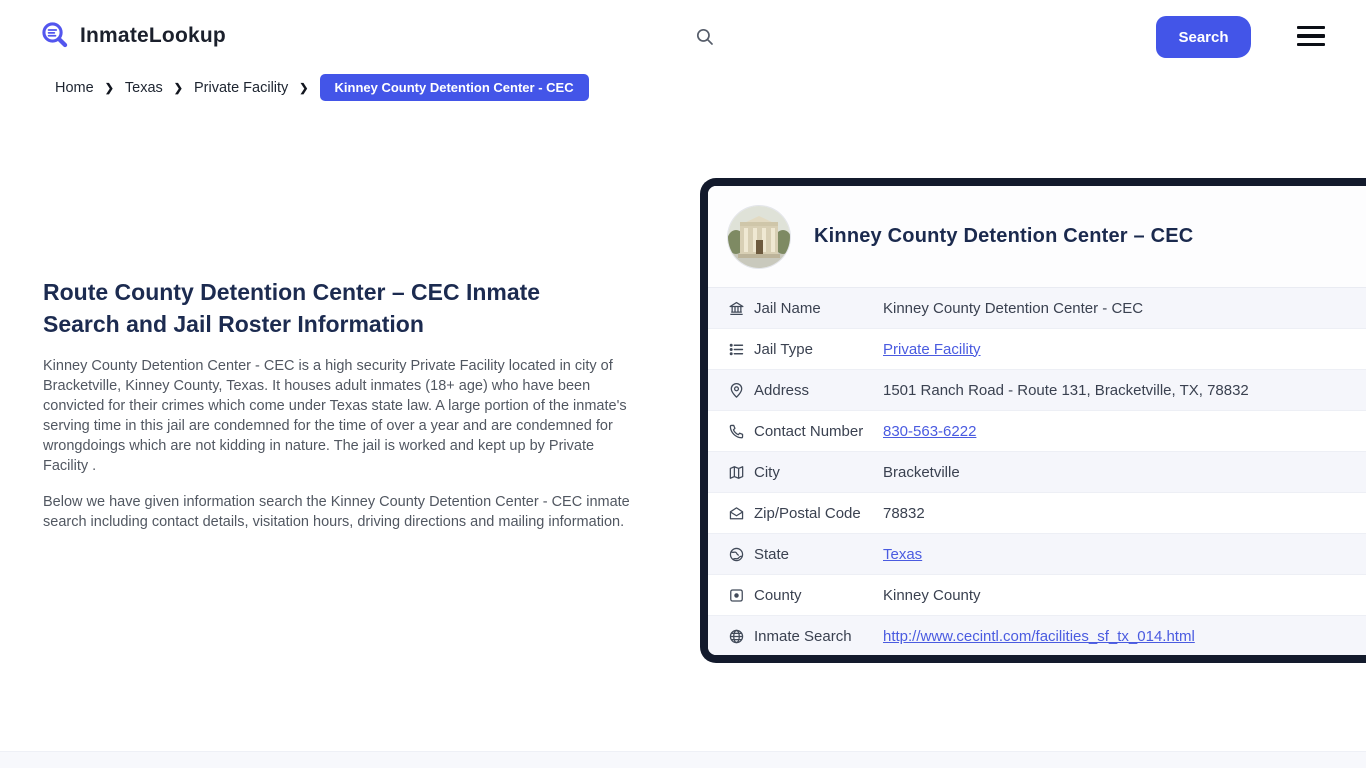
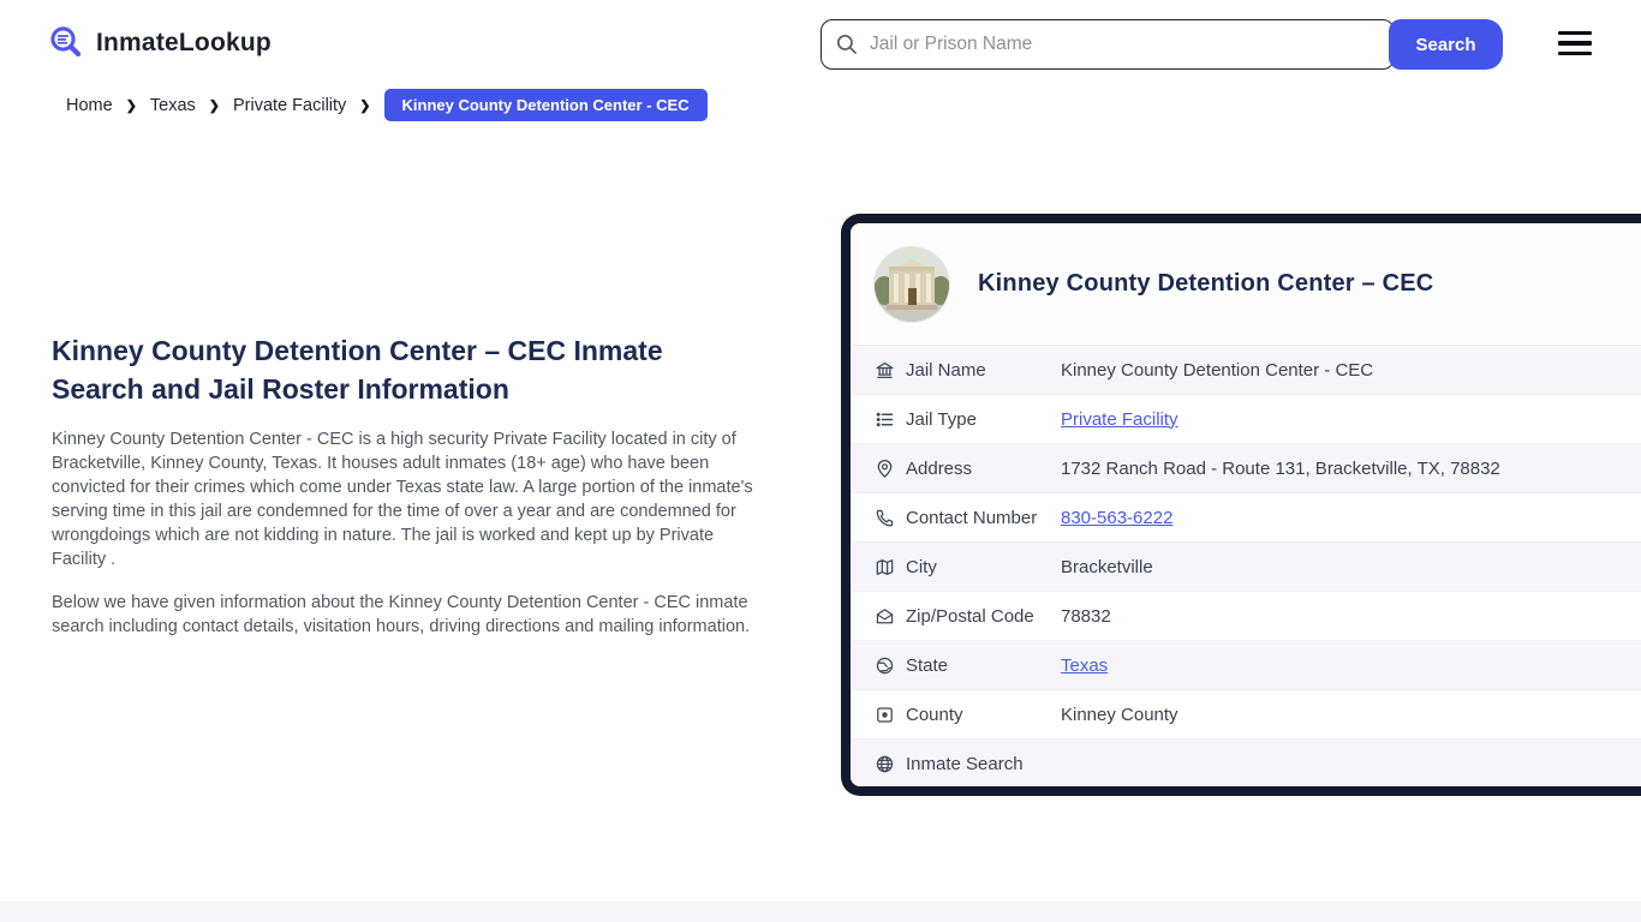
  InmateLookup
+ Jail or Prison Name
  Search
  Home
  ❯
  Texas
  ❯
  Private Facility
  ❯
  Kinney County Detention Center - CEC
- Route County Detention Center – CEC Inmate Search and Jail Roster Information
+ Kinney County Detention Center – CEC Inmate Search and Jail Roster Information
  Kinney County Detention Center - CEC is a high security Private Facility located in city of Bracketville, Kinney County, Texas. It houses adult inmates (18+ age) who have been convicted for their crimes which come under Texas state law. A large portion of the inmate's serving time in this jail are condemned for the time of over a year and are condemned for wrongdoings which are not kidding in nature. The jail is worked and kept up by Private Facility .
- Below we have given information search the Kinney County Detention Center - CEC inmate search including contact details, visitation hours, driving directions and mailing information.
+ Below we have given information about the Kinney County Detention Center - CEC inmate search including contact details, visitation hours, driving directions and mailing information.
  Kinney County Detention Center – CEC
  Jail Name
  Kinney County Detention Center - CEC
  Jail Type
  Private Facility
  Address
- 1501 Ranch Road - Route 131, Bracketville, TX, 78832
+ 1732 Ranch Road - Route 131, Bracketville, TX, 78832
  Contact Number
  830-563-6222
  City
  Bracketville
  Zip/Postal Code
  78832
  State
  Texas
  County
  Kinney County
  Inmate Search
- http://www.cecintl.com/facilities_sf_tx_014.html
